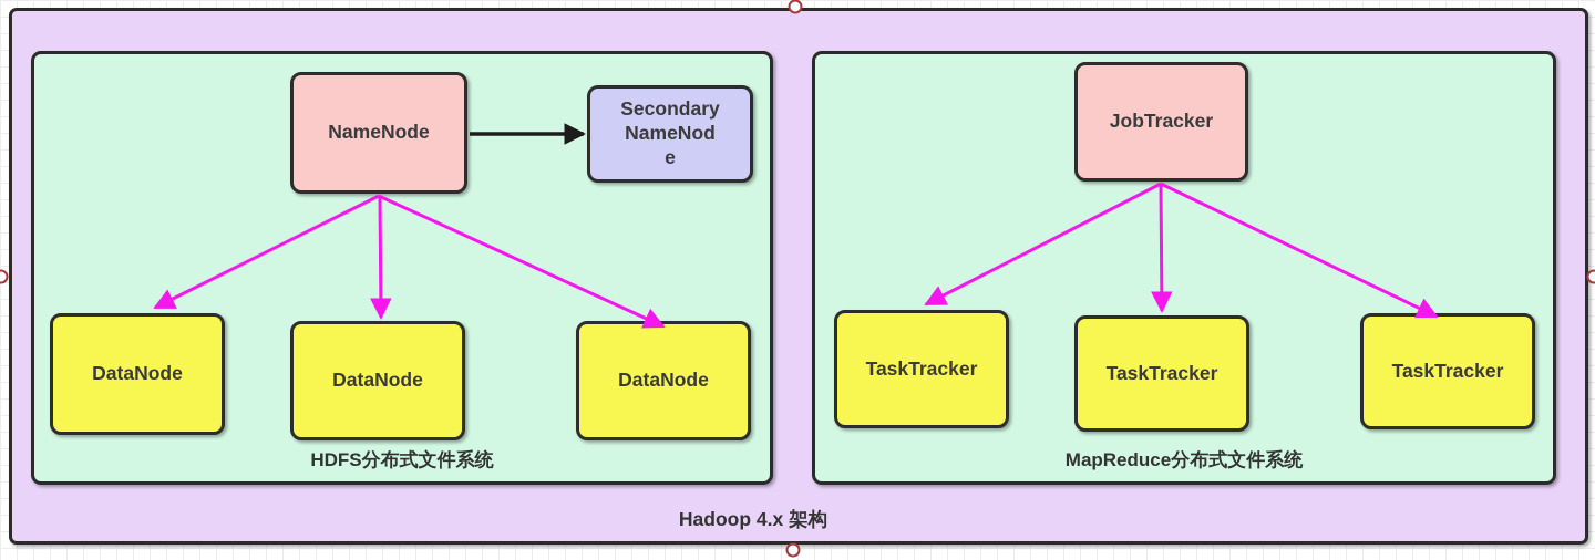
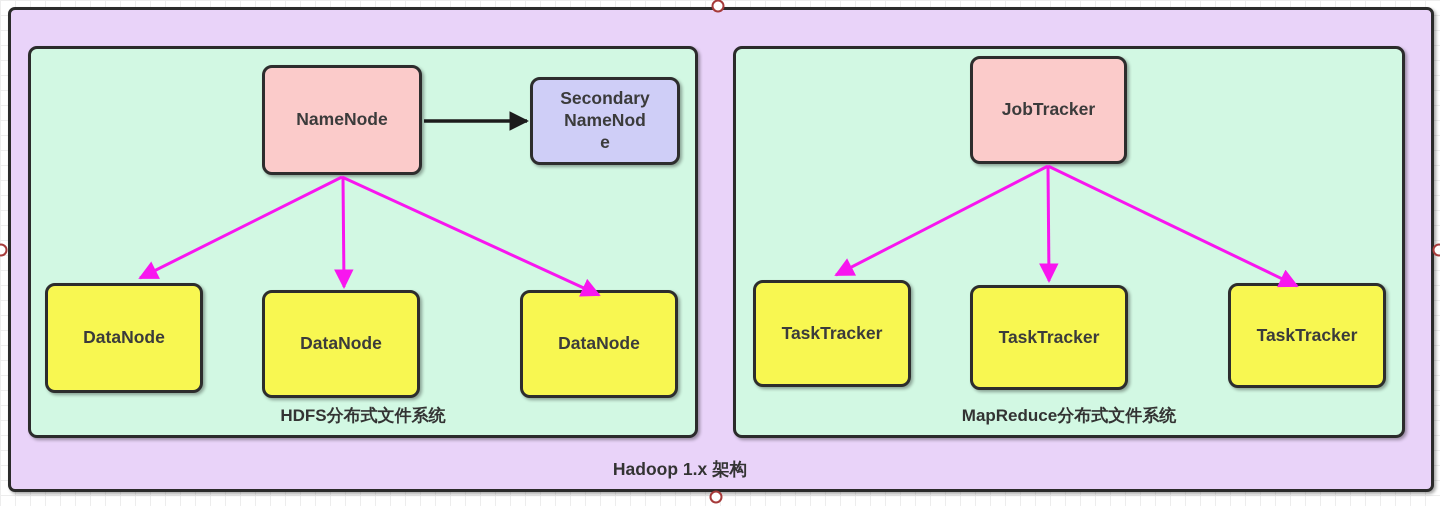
  NameNode
  Secondary
  NameNod
  e
  DataNode
  DataNode
  DataNode
  JobTracker
  TaskTracker
  TaskTracker
  TaskTracker
  HDFS分布式文件系统
  MapReduce分布式文件系统
- Hadoop 4.x 架构
+ Hadoop 1.x 架构
